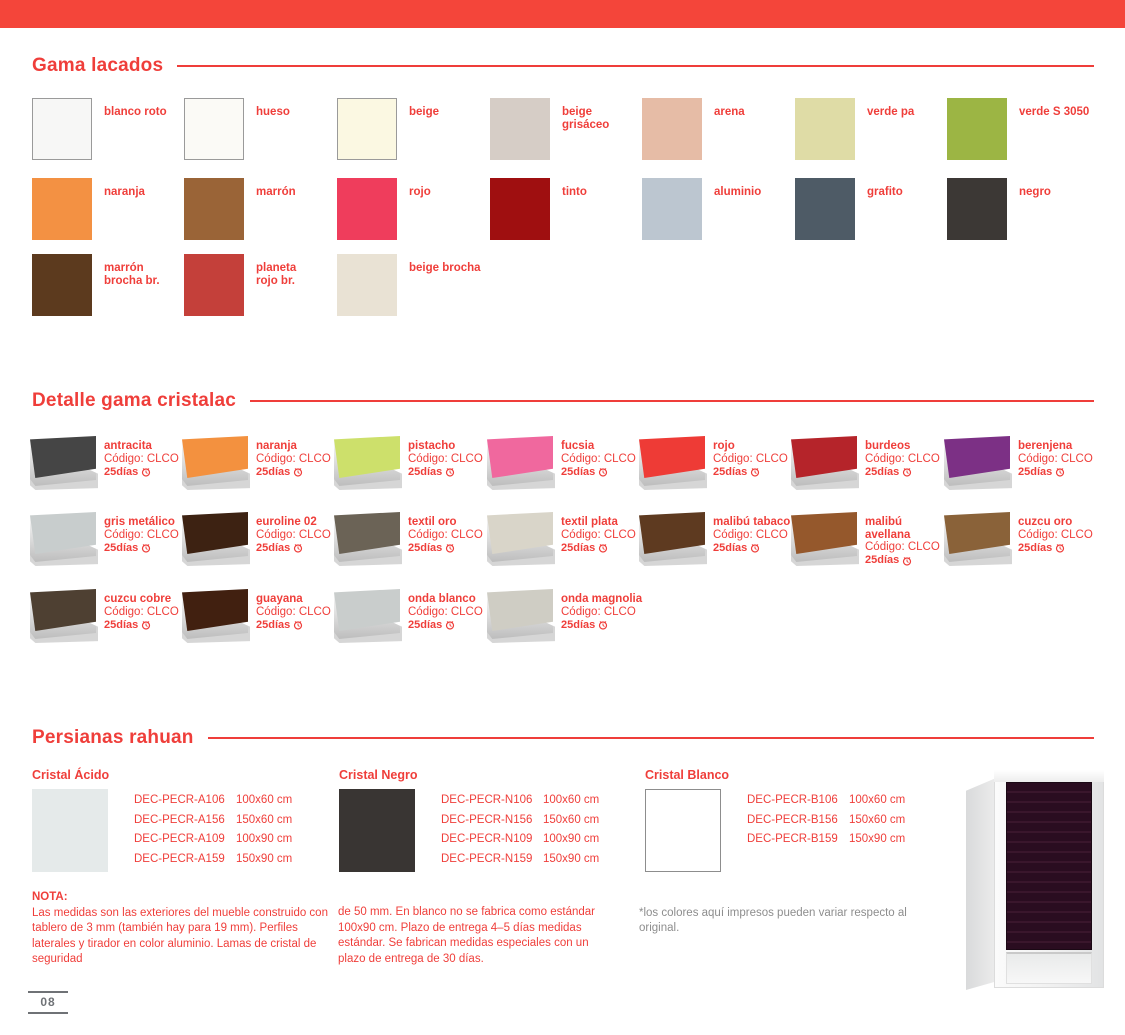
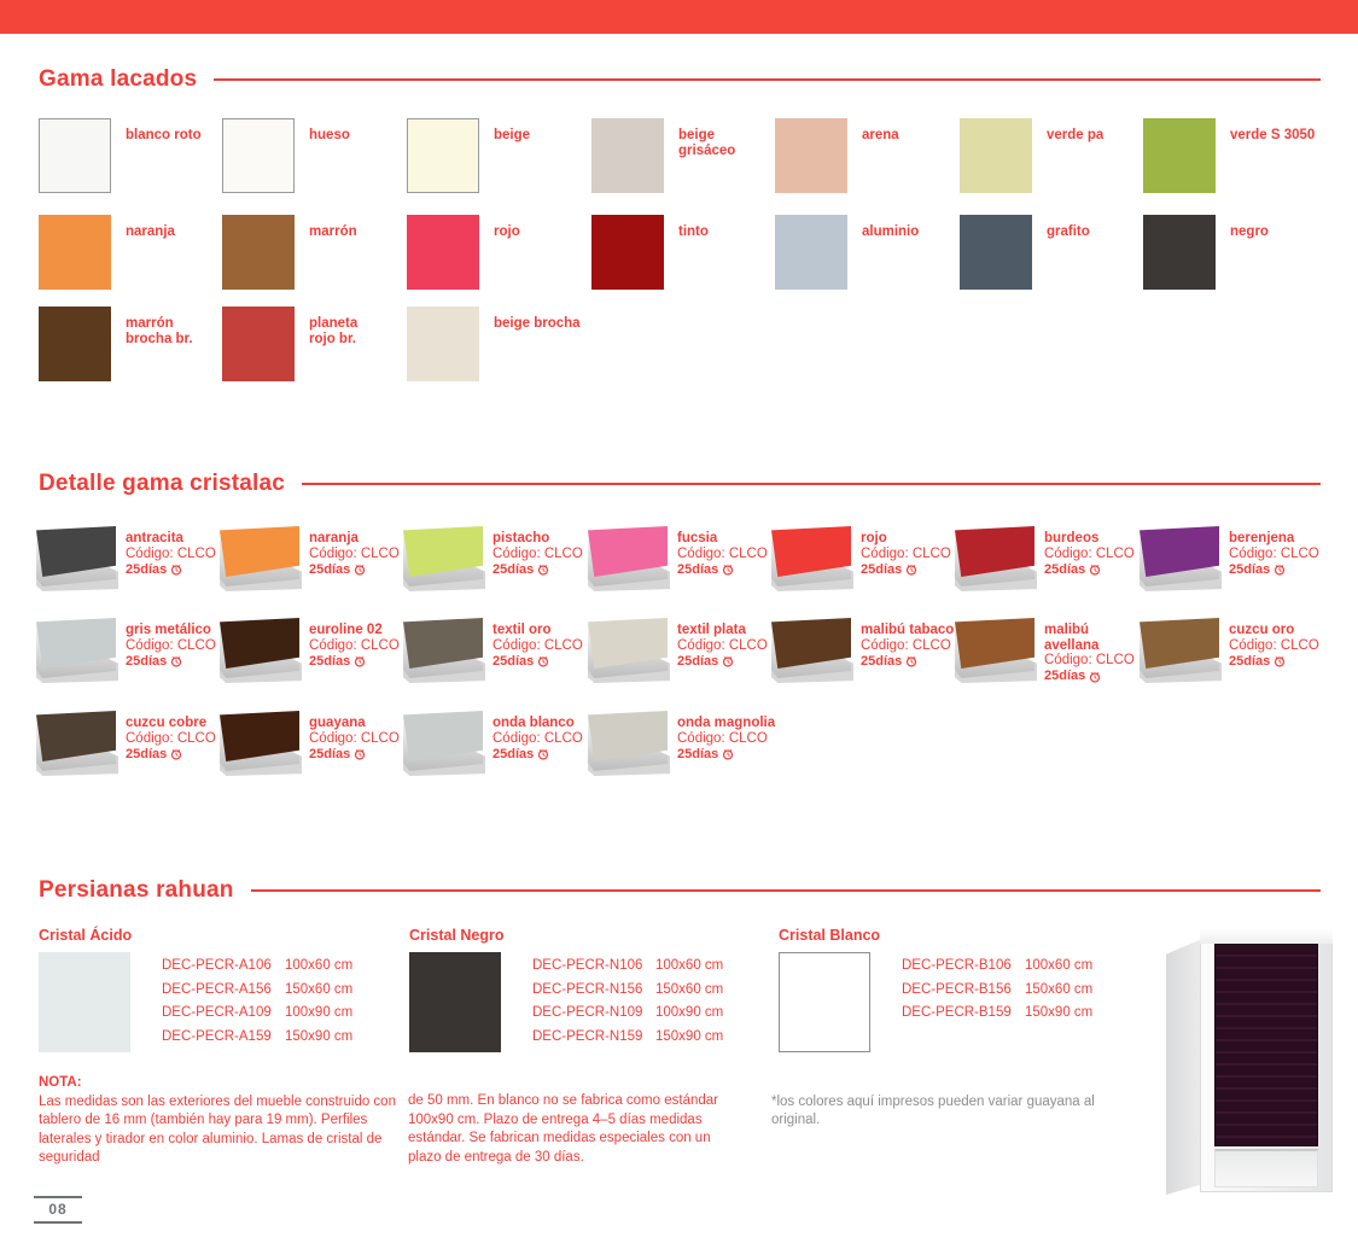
  Gama lacados
  blanco roto
  hueso
  beige
  beige
  grisáceo
  arena
  verde pa
  verde S 3050
  naranja
  marrón
  rojo
  tinto
  aluminio
  grafito
  negro
  marrón
  brocha br.
  planeta
  rojo br.
  beige brocha
  Detalle gama cristalac
  antracita
  Código: CLCO
  25días
  naranja
  Código: CLCO
  25días
  pistacho
  Código: CLCO
  25días
  fucsia
  Código: CLCO
  25días
  rojo
  Código: CLCO
  25días
  burdeos
  Código: CLCO
  25días
  berenjena
  Código: CLCO
  25días
  gris metálico
  Código: CLCO
  25días
  euroline 02
  Código: CLCO
  25días
  textil oro
  Código: CLCO
  25días
  textil plata
  Código: CLCO
  25días
  malibú tabaco
  Código: CLCO
  25días
  malibú
  avellana
  Código: CLCO
  25días
  cuzcu oro
  Código: CLCO
  25días
  cuzcu cobre
  Código: CLCO
  25días
  guayana
  Código: CLCO
  25días
  onda blanco
  Código: CLCO
  25días
  onda magnolia
  Código: CLCO
  25días
  Persianas rahuan
  Cristal Ácido
  DEC-PECR-A106
  100x60 cm
  DEC-PECR-A156
  150x60 cm
  DEC-PECR-A109
  100x90 cm
  DEC-PECR-A159
  150x90 cm
  Cristal Negro
  DEC-PECR-N106
  100x60 cm
  DEC-PECR-N156
  150x60 cm
  DEC-PECR-N109
  100x90 cm
  DEC-PECR-N159
  150x90 cm
  Cristal Blanco
  DEC-PECR-B106
  100x60 cm
  DEC-PECR-B156
  150x60 cm
  DEC-PECR-B159
  150x90 cm
  NOTA:
- Las medidas son las exteriores del mueble construido con tablero de 3 mm (también hay para 19 mm). Perfiles laterales y tirador en color aluminio. Lamas de cristal de seguridad
+ Las medidas son las exteriores del mueble construido con tablero de 16 mm (también hay para 19 mm). Perfiles laterales y tirador en color aluminio. Lamas de cristal de seguridad
  de 50 mm. En blanco no se fabrica como estándar 100x90 cm. Plazo de entrega 4–5 días medidas estándar. Se fabrican medidas especiales con un plazo de entrega de 30 días.
- *los colores aquí impresos pueden variar respecto al original.
+ *los colores aquí impresos pueden variar guayana al original.
  08
